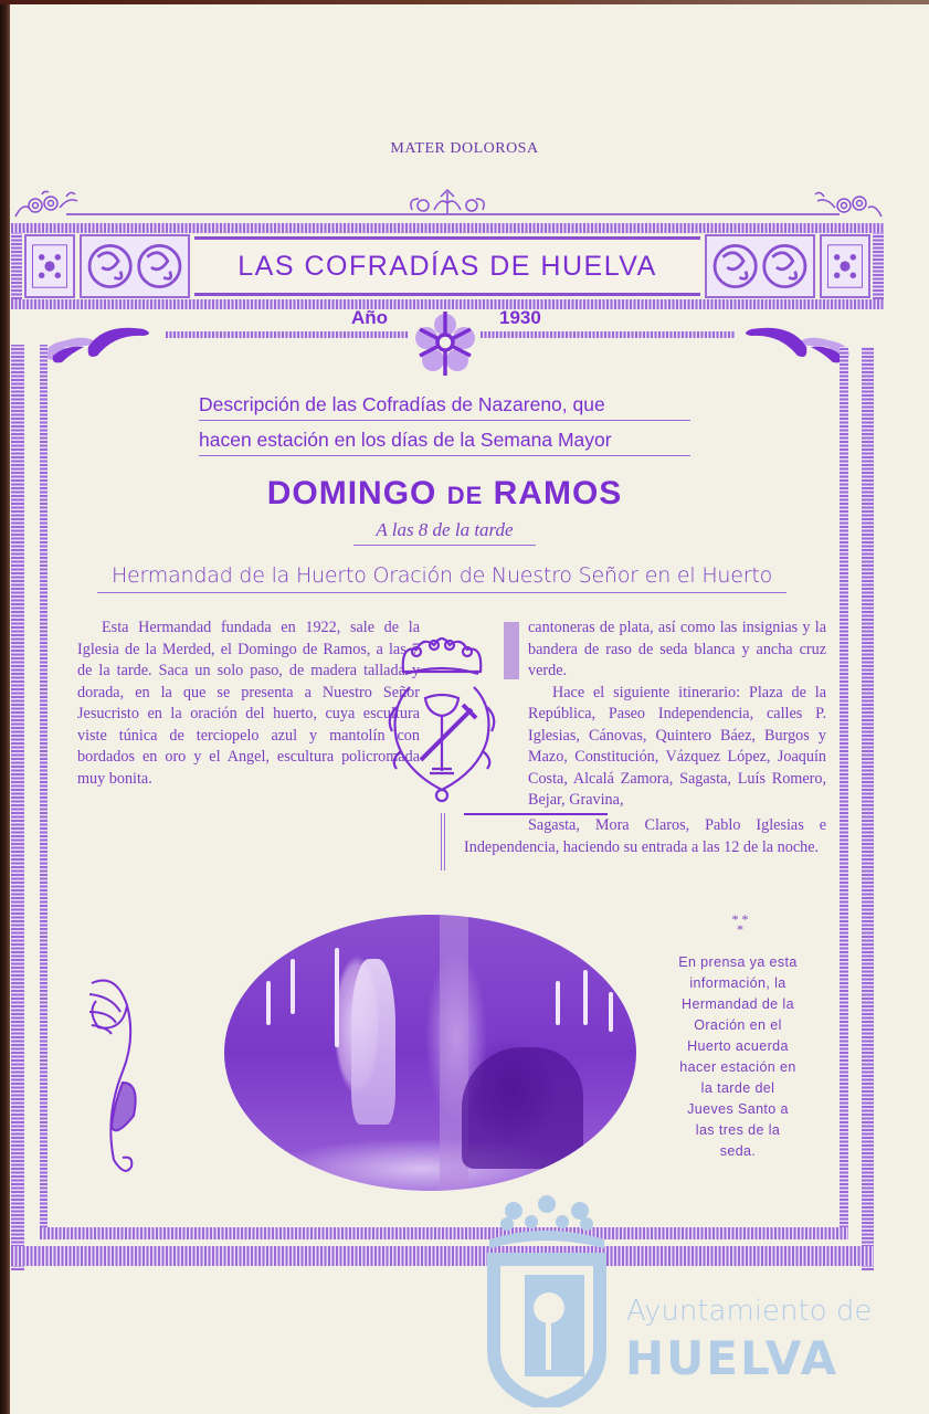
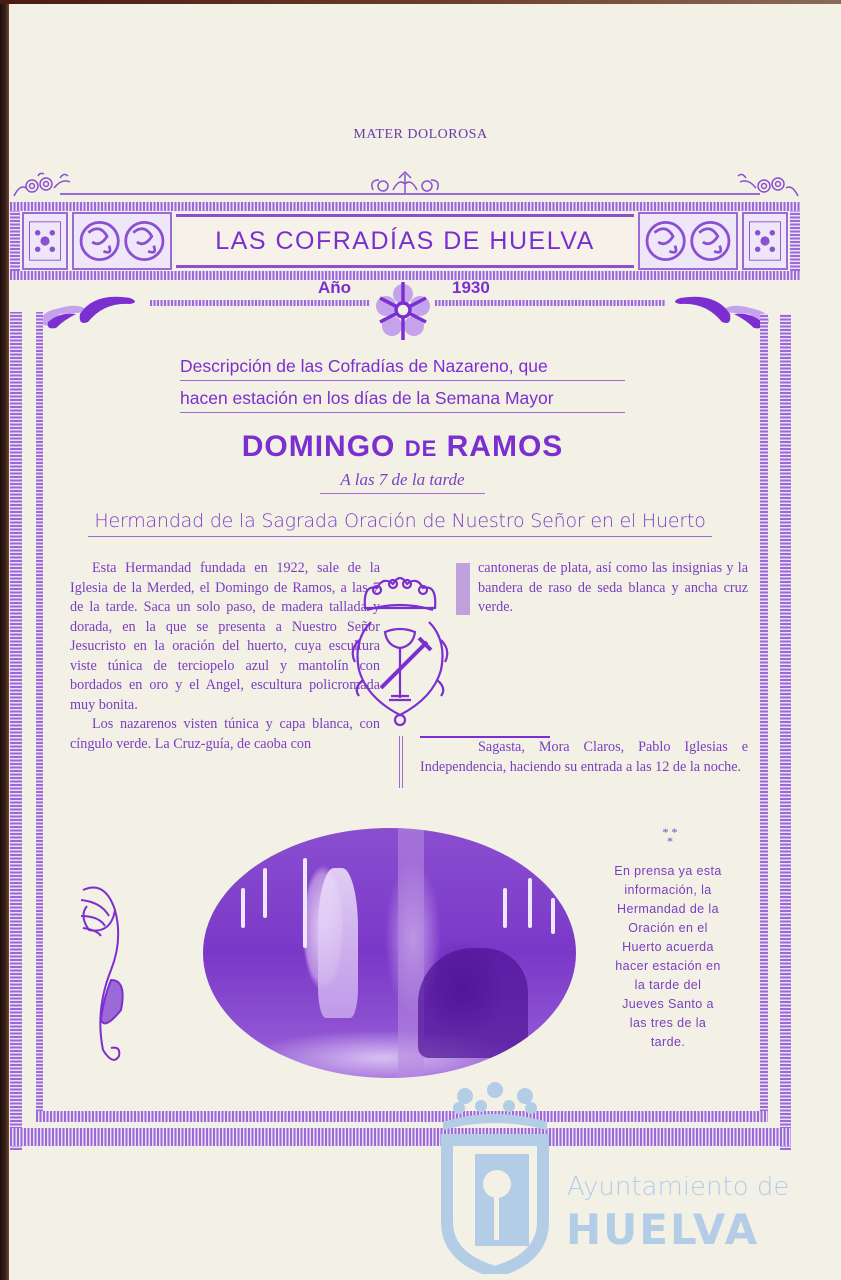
  MATER DOLOROSA
  LAS COFRADÍAS DE HUELVA
  Año
  1930
  Descripción de las Cofradías de Nazareno, que
  hacen estación en los días de la Semana Mayor
  DOMINGO DE RAMOS
- A las 8 de la tarde
+ A las 7 de la tarde
- Hermandad de la Huerto Oración de Nuestro Señor en el Huerto
+ Hermandad de la Sagrada Oración de Nuestro Señor en el Huerto
  Esta Hermandad fundada en 1922, sale de la Iglesia de la Merded, el Domingo de Ramos, a las de la tarde. Saca un solo paso, de madera tallada dorada, en la que se presenta a Nuestro Señor Jesucristo en la oración del huerto, cuya escultura viste túnica de terciopelo azul y mantolín con bordados en oro y el Angel, escultura policromada muy bonita.
+ Los nazarenos visten túnica y capa blanca, con cíngulo verde. La Cruz-guía, de caoba con
  cantoneras de plata, así como las insignias y la bandera de raso de seda blanca y ancha cruz verde.
- Hace el siguiente itinerario: Plaza de la República, Paseo Independencia, calles P. Iglesias, Cánovas, Quintero Báez, Burgos y Mazo, Constitución, Vázquez López, Joaquín Costa, Alcalá Zamora, Sagasta, Luís Romero, Bejar, Gravina,
  Sagasta, Mora Claros, Pablo Iglesias e Independencia, haciendo su entrada a las 12 de la noche.
  * *
  *
- En prensa ya esta información, la Hermandad de la Oración en el Huerto acuerda hacer estación en la tarde del Jueves Santo a las tres de la seda.
+ En prensa ya esta información, la Hermandad de la Oración en el Huerto acuerda hacer estación en la tarde del Jueves Santo a las tres de la tarde.
  Ayuntamiento de
  HUELVA
